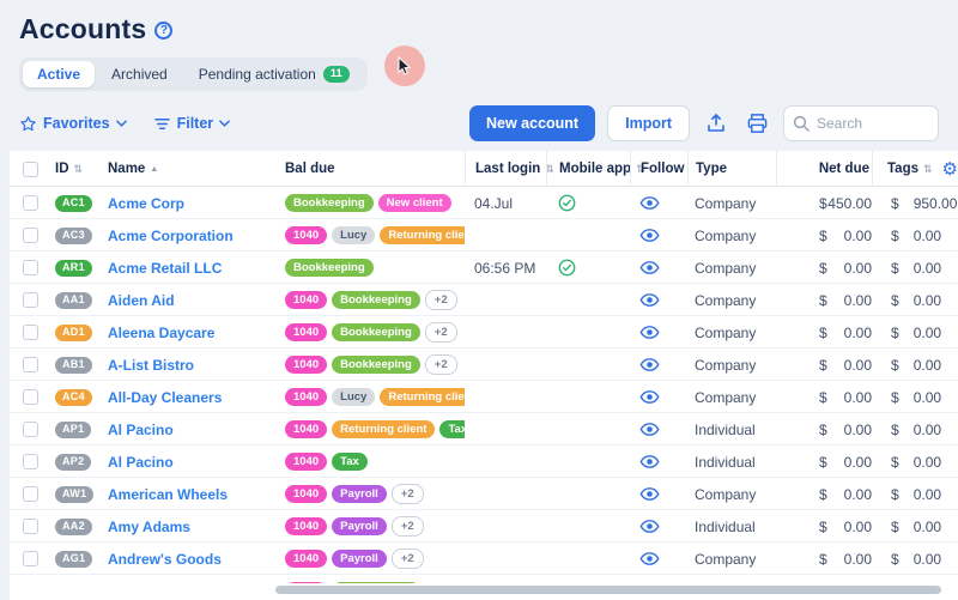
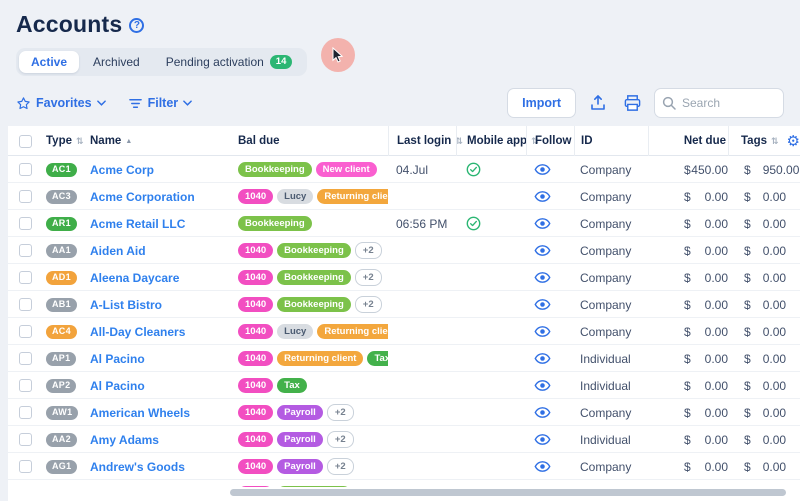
  Accounts
  ?
  Active
  Archived
  Pending activation
- 11
+ 14
  Favorites
  Filter
- New account
  Import
  Search
- ID
+ Type
  ⇅
  Name
  Bal due
  Last login
  ⇅
  Mobile app
  ⇅
  Follow
- Type
+ ID
  Net due
  Tags
  ⇅
  ⚙
  AC1
  Acme Corp
  Bookkeeping
  New client
  04.Jul
  Company
  $
  450.00
  $
  950.00
  AC3
  Acme Corporation
  1040
  Lucy
  Returning clie
  Company
  $
  0.00
  $
  0.00
  AR1
  Acme Retail LLC
  Bookkeeping
  06:56 PM
  Company
  $
  0.00
  $
  0.00
  AA1
  Aiden Aid
  1040
  Bookkeeping
  +2
  Company
  $
  0.00
  $
  0.00
  AD1
  Aleena Daycare
  1040
  Bookkeeping
  +2
  Company
  $
  0.00
  $
  0.00
  AB1
  A-List Bistro
  1040
  Bookkeeping
  +2
  Company
  $
  0.00
  $
  0.00
  AC4
  All-Day Cleaners
  1040
  Lucy
  Returning clie
  Company
  $
  0.00
  $
  0.00
  AP1
  Al Pacino
  1040
  Returning client
  Tax
  Individual
  $
  0.00
  $
  0.00
  AP2
  Al Pacino
  1040
  Tax
  Individual
  $
  0.00
  $
  0.00
  AW1
  American Wheels
  1040
  Payroll
  +2
  Company
  $
  0.00
  $
  0.00
  AA2
  Amy Adams
  1040
  Payroll
  +2
  Individual
  $
  0.00
  $
  0.00
  AG1
  Andrew's Goods
  1040
  Payroll
  +2
  Company
  $
  0.00
  $
  0.00
